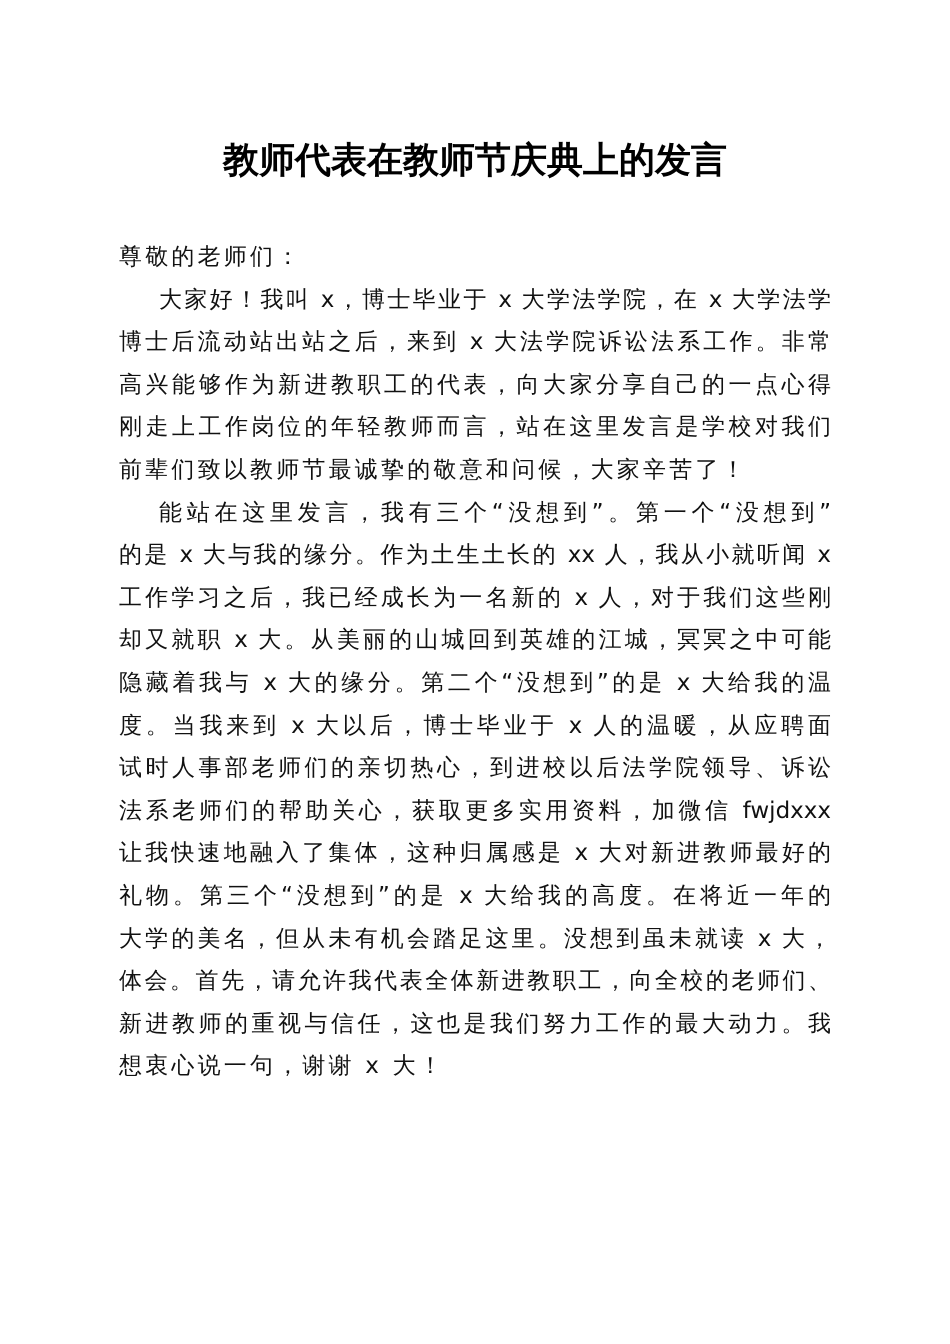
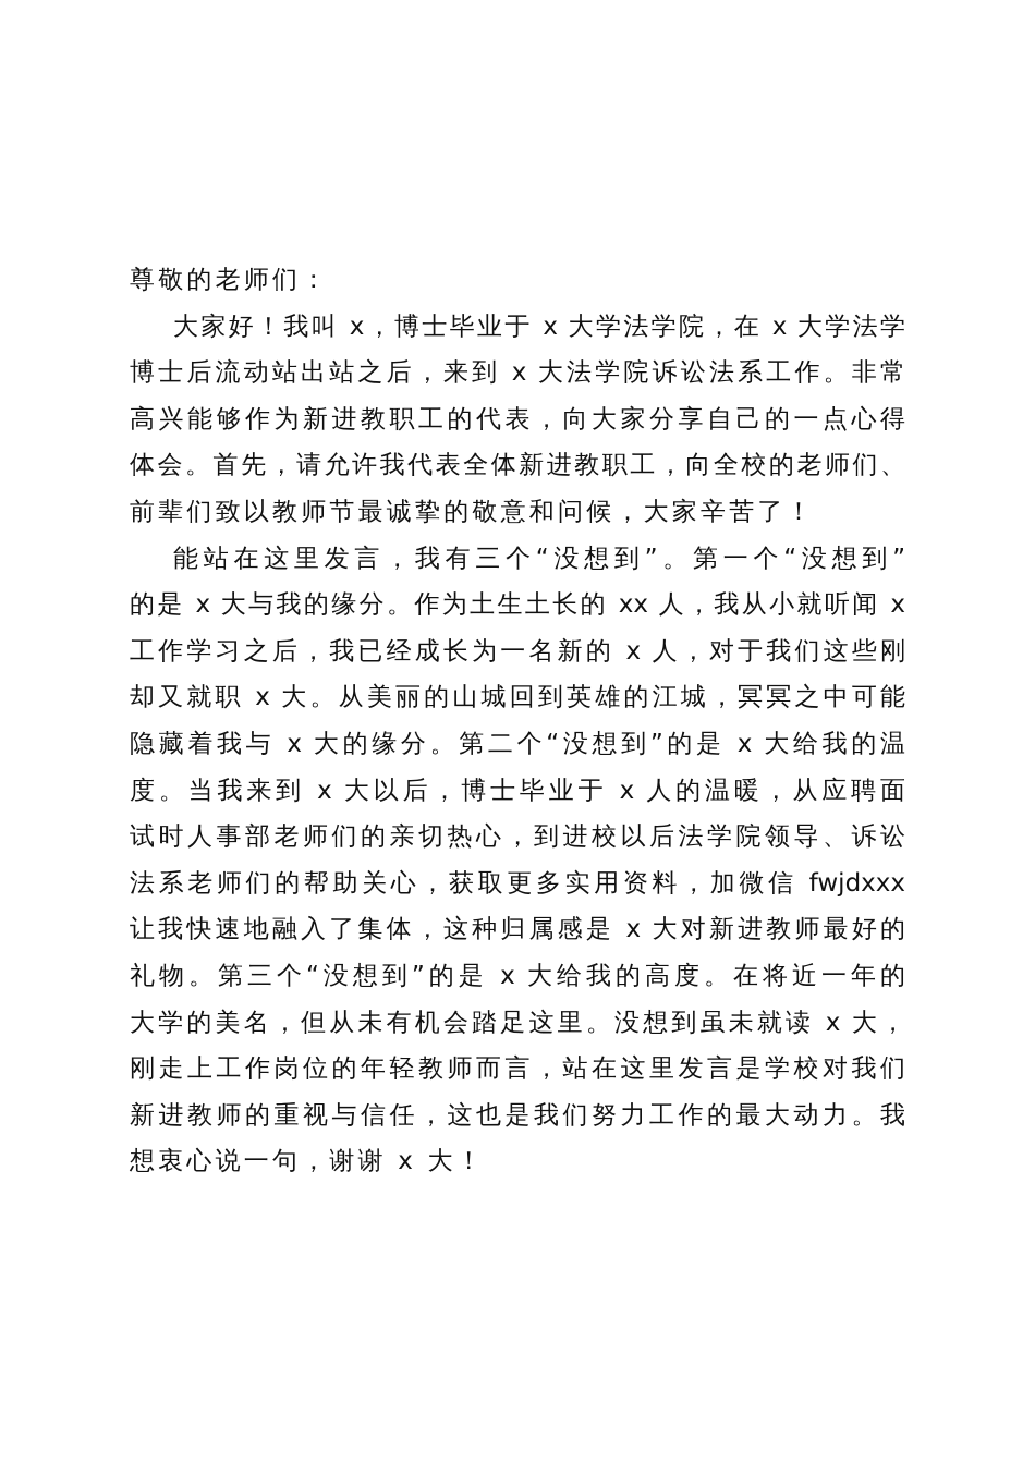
- 教师代表在教师节庆典上的发言
  尊敬的老师们：
  大家好！我叫 x，博士毕业于 x 大学法学院，在 x 大学法学
  博士后流动站出站之后，来到 x 大法学院诉讼法系工作。非常
  高兴能够作为新进教职工的代表，向大家分享自己的一点心得
- 刚走上工作岗位的年轻教师而言，站在这里发言是学校对我们
+ 体会。首先，请允许我代表全体新进教职工，向全校的老师们、
  前辈们致以教师节最诚挚的敬意和问候，大家辛苦了！
  能站在这里发言，我有三个“没想到”。第一个“没想到”
  的是 x 大与我的缘分。作为土生土长的 xx 人，我从小就听闻 x
  工作学习之后，我已经成长为一名新的 x 人，对于我们这些刚
  却又就职 x 大。从美丽的山城回到英雄的江城，冥冥之中可能
  隐藏着我与 x 大的缘分。第二个“没想到”的是 x 大给我的温
  度。当我来到 x 大以后，博士毕业于 x 人的温暖，从应聘面
  试时人事部老师们的亲切热心，到进校以后法学院领导、诉讼
  法系老师们的帮助关心，获取更多实用资料，加微信 fwjdxxx
  让我快速地融入了集体，这种归属感是 x 大对新进教师最好的
  礼物。第三个“没想到”的是 x 大给我的高度。在将近一年的
  大学的美名，但从未有机会踏足这里。没想到虽未就读 x 大，
- 体会。首先，请允许我代表全体新进教职工，向全校的老师们、
+ 刚走上工作岗位的年轻教师而言，站在这里发言是学校对我们
  新进教师的重视与信任，这也是我们努力工作的最大动力。我
  想衷心说一句，谢谢 x 大！
